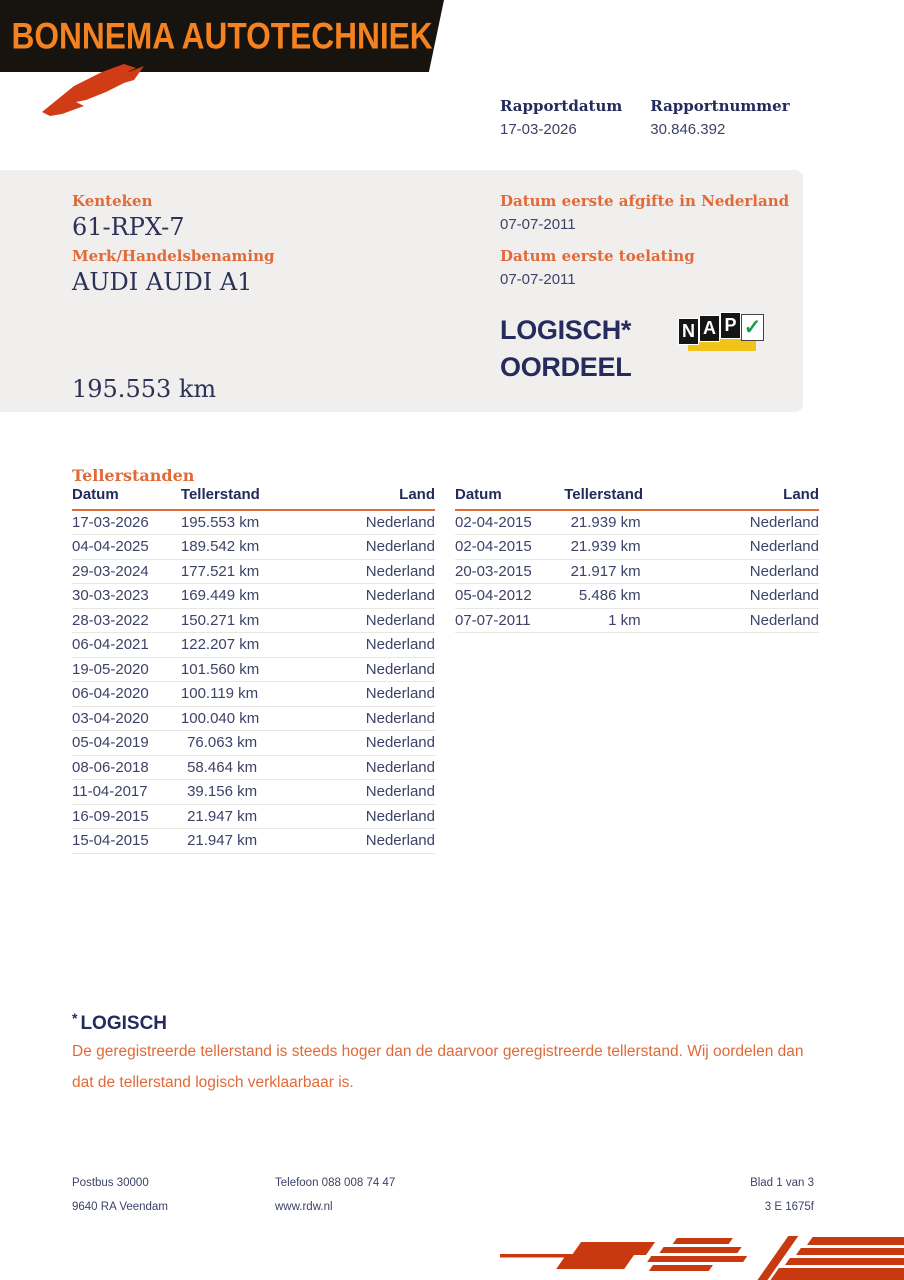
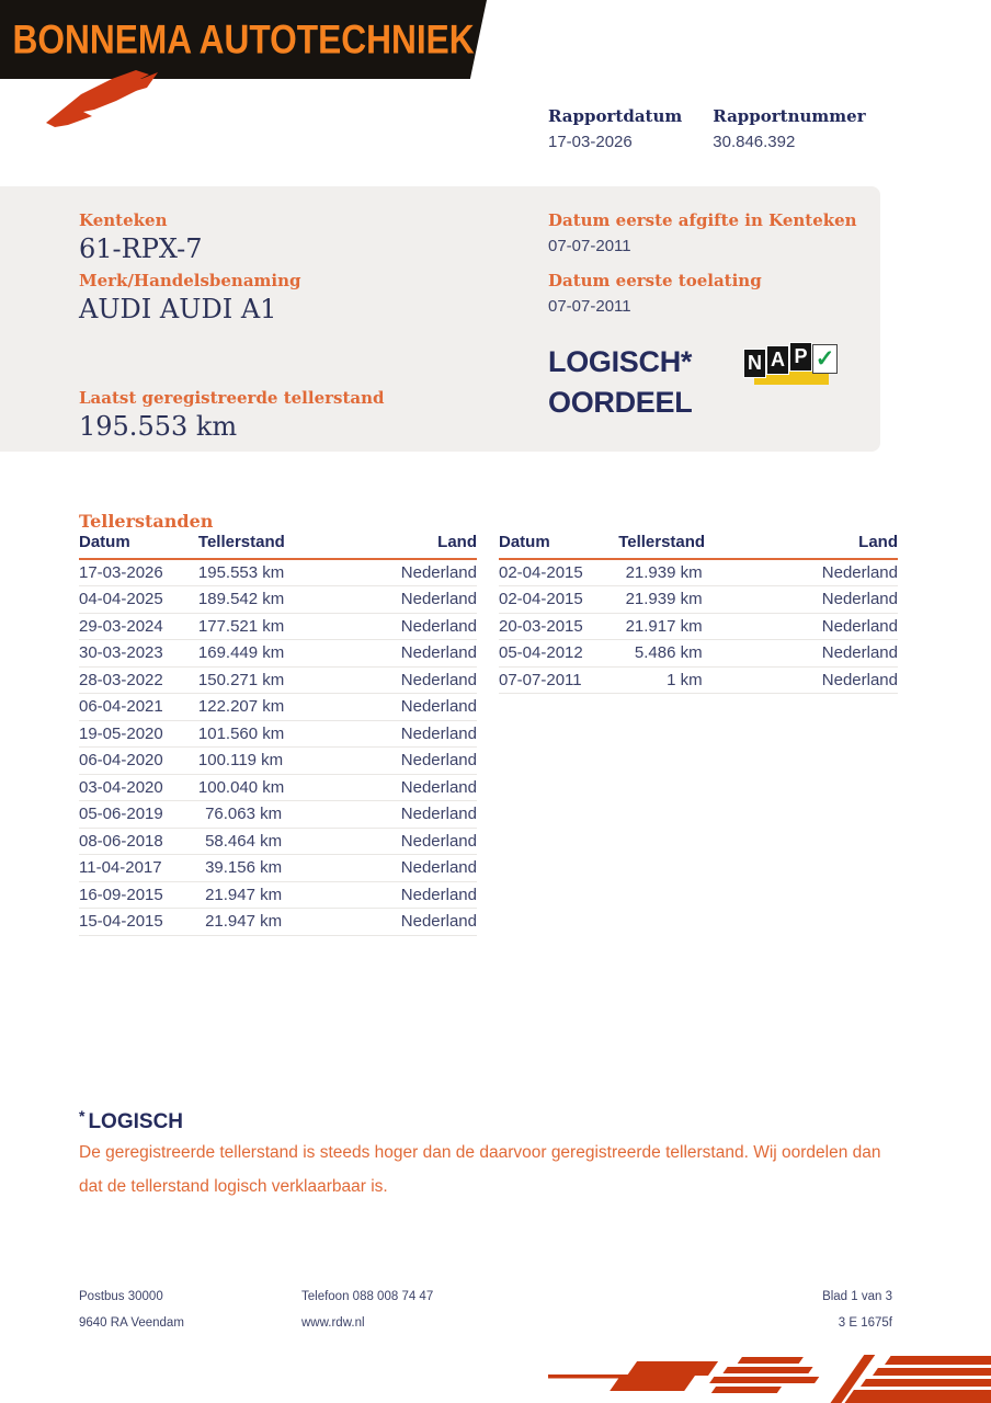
  BONNEMA AUTOTECHNIEK
  Rapportdatum
  17-03-2026
  Rapportnummer
  30.846.392
  Kenteken
  61-RPX-7
  Merk/Handelsbenaming
  AUDI AUDI A1
+ Laatst geregistreerde tellerstand
  195.553 km
- Datum eerste afgifte in Nederland
+ Datum eerste afgifte in Kenteken
  07-07-2011
  Datum eerste toelating
  07-07-2011
  LOGISCH*
  OORDEEL
  N
  A
  P
  ✓
  Tellerstanden
  Datum	Tellerstand	Land
  17-03-2026	195.553 km	Nederland
  04-04-2025	189.542 km	Nederland
  29-03-2024	177.521 km	Nederland
  30-03-2023	169.449 km	Nederland
  28-03-2022	150.271 km	Nederland
  06-04-2021	122.207 km	Nederland
  19-05-2020	101.560 km	Nederland
  06-04-2020	100.119 km	Nederland
  03-04-2020	100.040 km	Nederland
- 05-04-2019	76.063 km	Nederland
+ 05-06-2019	76.063 km	Nederland
  08-06-2018	58.464 km	Nederland
  11-04-2017	39.156 km	Nederland
  16-09-2015	21.947 km	Nederland
  15-04-2015	21.947 km	Nederland
  Datum	Tellerstand	Land
  02-04-2015	21.939 km	Nederland
  02-04-2015	21.939 km	Nederland
  20-03-2015	21.917 km	Nederland
  05-04-2012	5.486 km	Nederland
  07-07-2011	1 km	Nederland
  * LOGISCH
  De geregistreerde tellerstand is steeds hoger dan de daarvoor geregistreerde tellerstand. Wij oordelen dan dat de tellerstand logisch verklaarbaar is.
  Postbus 30000
  9640 RA Veendam
  Telefoon 088 008 74 47
  www.rdw.nl
  Blad 1 van 3
  3 E 1675f
